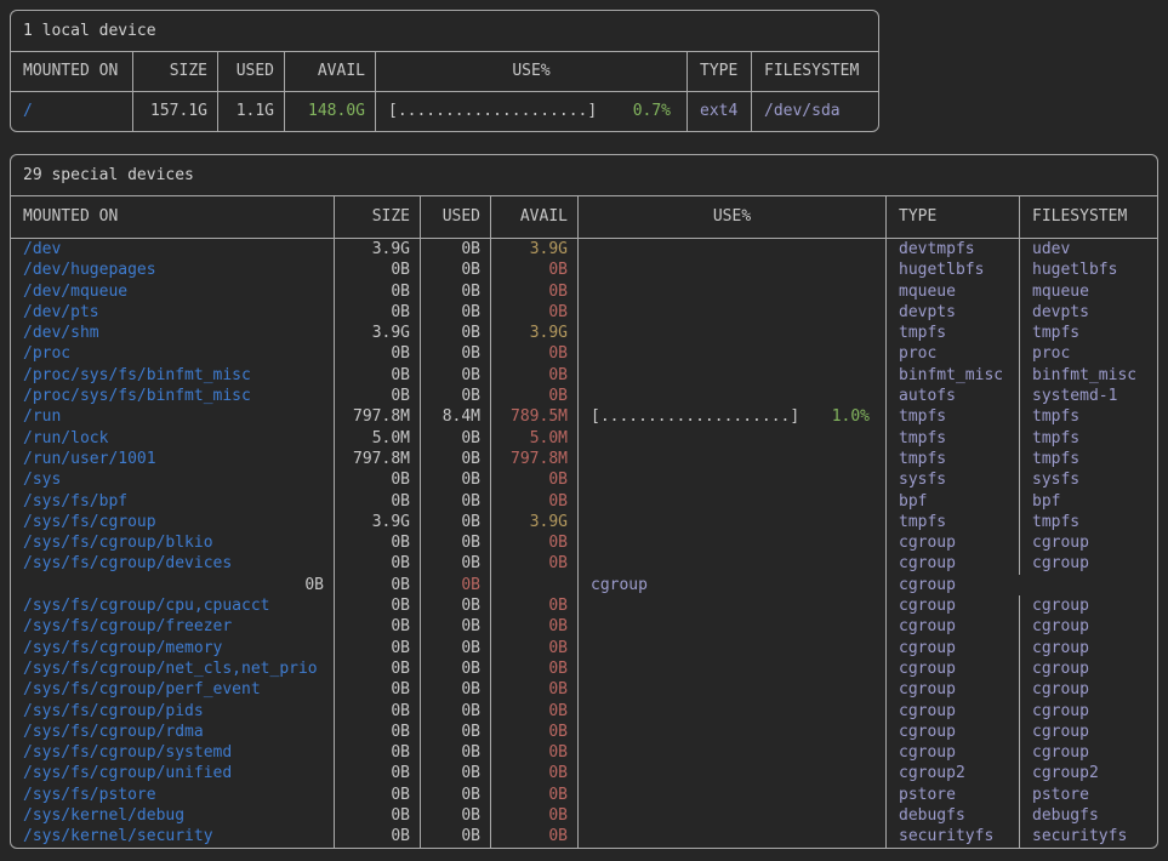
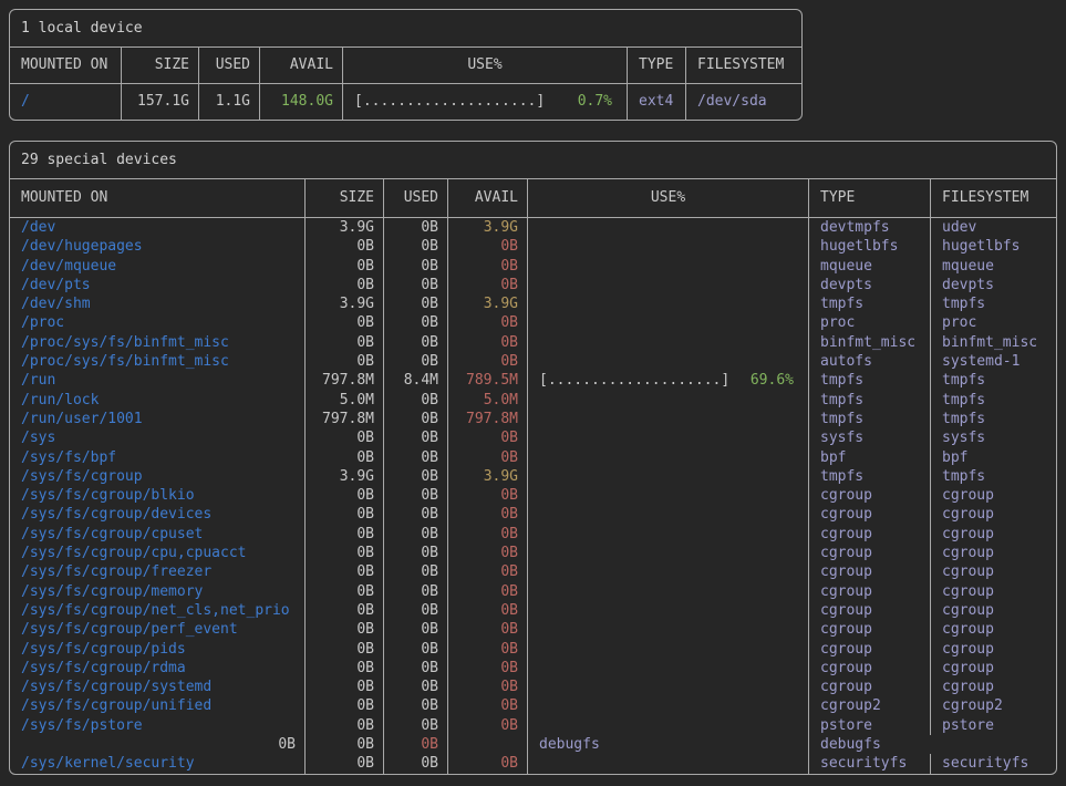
  1 local device
  MOUNTED ON
  SIZE
  USED
  AVAIL
  USE%
  TYPE
  FILESYSTEM
  /
  157.1G
  1.1G
  148.0G
  [....................]
  0.7%
  ext4
  /dev/sda
  29 special devices
  MOUNTED ON
  SIZE
  USED
  AVAIL
  USE%
  TYPE
  FILESYSTEM
  /dev
  3.9G
  0B
  3.9G
  devtmpfs
  udev
  /dev/hugepages
  0B
  0B
  0B
  hugetlbfs
  hugetlbfs
  /dev/mqueue
  0B
  0B
  0B
  mqueue
  mqueue
  /dev/pts
  0B
  0B
  0B
  devpts
  devpts
  /dev/shm
  3.9G
  0B
  3.9G
  tmpfs
  tmpfs
  /proc
  0B
  0B
  0B
  proc
  proc
  /proc/sys/fs/binfmt_misc
  0B
  0B
  0B
  binfmt_misc
  binfmt_misc
  /proc/sys/fs/binfmt_misc
  0B
  0B
  0B
  autofs
  systemd-1
  /run
  797.8M
  8.4M
  789.5M
  [....................]
- 1.0%
+ 69.6%
  tmpfs
  tmpfs
  /run/lock
  5.0M
  0B
  5.0M
  tmpfs
  tmpfs
  /run/user/1001
  797.8M
  0B
  797.8M
  tmpfs
  tmpfs
  /sys
  0B
  0B
  0B
  sysfs
  sysfs
  /sys/fs/bpf
  0B
  0B
  0B
  bpf
  bpf
  /sys/fs/cgroup
  3.9G
  0B
  3.9G
  tmpfs
  tmpfs
  /sys/fs/cgroup/blkio
  0B
  0B
  0B
  cgroup
  cgroup
  /sys/fs/cgroup/devices
  0B
  0B
  0B
  cgroup
  cgroup
+ /sys/fs/cgroup/cpuset
  0B
  0B
  0B
  cgroup
  cgroup
  /sys/fs/cgroup/cpu,cpuacct
  0B
  0B
  0B
  cgroup
  cgroup
  /sys/fs/cgroup/freezer
  0B
  0B
  0B
  cgroup
  cgroup
  /sys/fs/cgroup/memory
  0B
  0B
  0B
  cgroup
  cgroup
  /sys/fs/cgroup/net_cls,net_prio
  0B
  0B
  0B
  cgroup
  cgroup
  /sys/fs/cgroup/perf_event
  0B
  0B
  0B
  cgroup
  cgroup
  /sys/fs/cgroup/pids
  0B
  0B
  0B
  cgroup
  cgroup
  /sys/fs/cgroup/rdma
  0B
  0B
  0B
  cgroup
  cgroup
  /sys/fs/cgroup/systemd
  0B
  0B
  0B
  cgroup
  cgroup
  /sys/fs/cgroup/unified
  0B
  0B
  0B
  cgroup2
  cgroup2
  /sys/fs/pstore
  0B
  0B
  0B
  pstore
  pstore
- /sys/kernel/debug
  0B
  0B
  0B
  debugfs
  debugfs
  /sys/kernel/security
  0B
  0B
  0B
  securityfs
  securityfs
